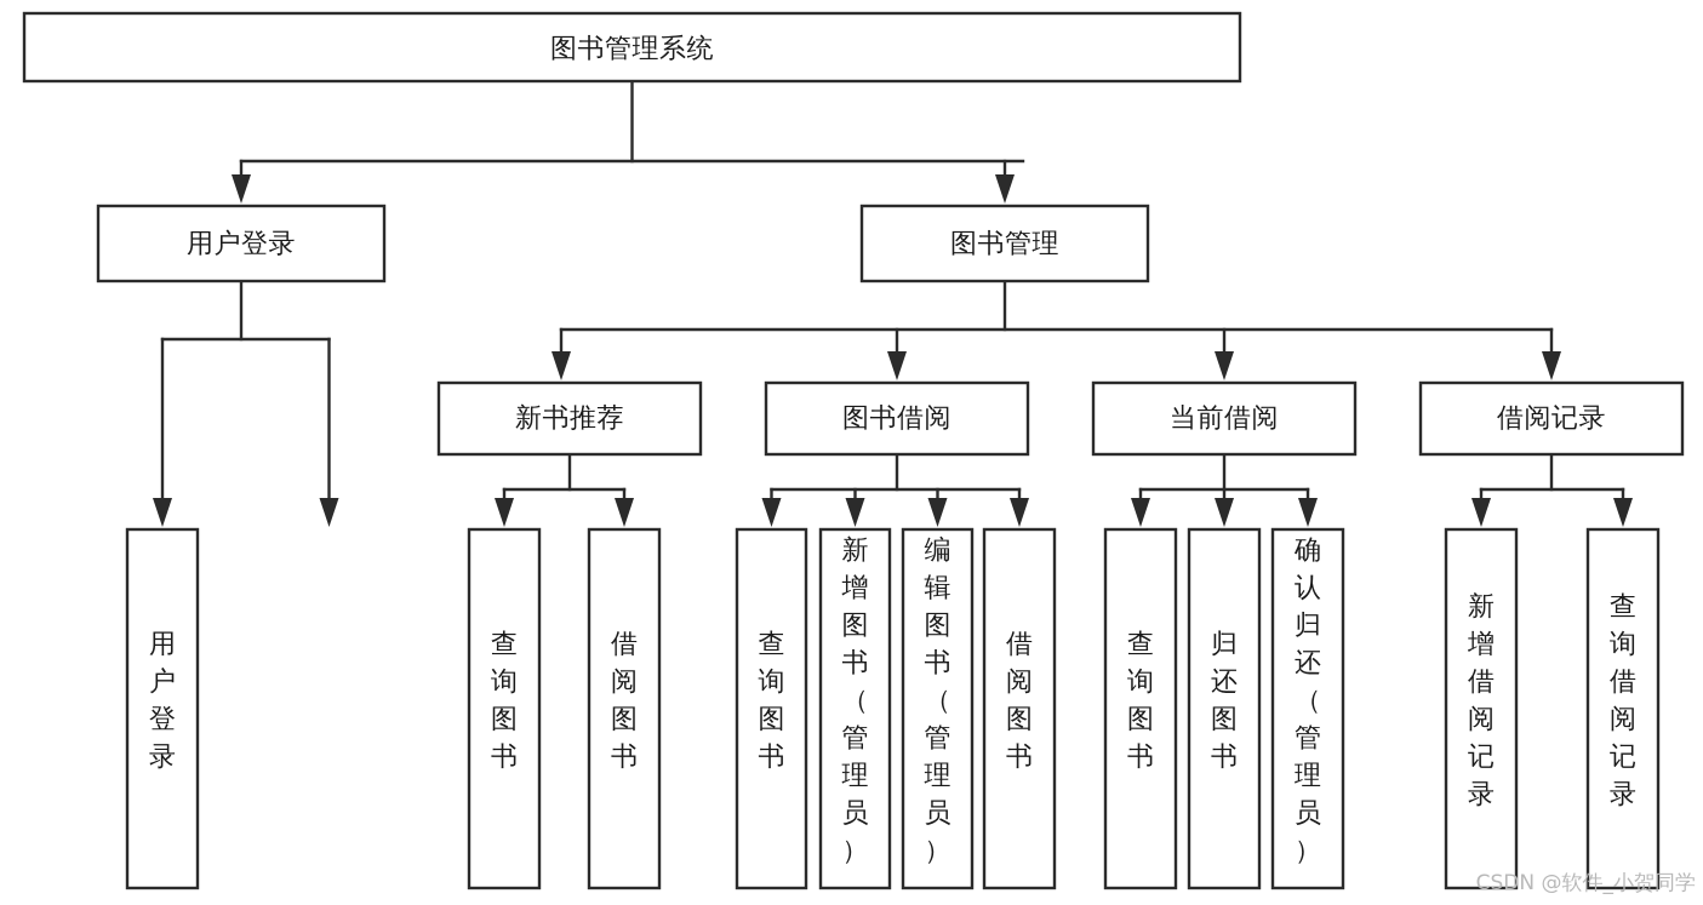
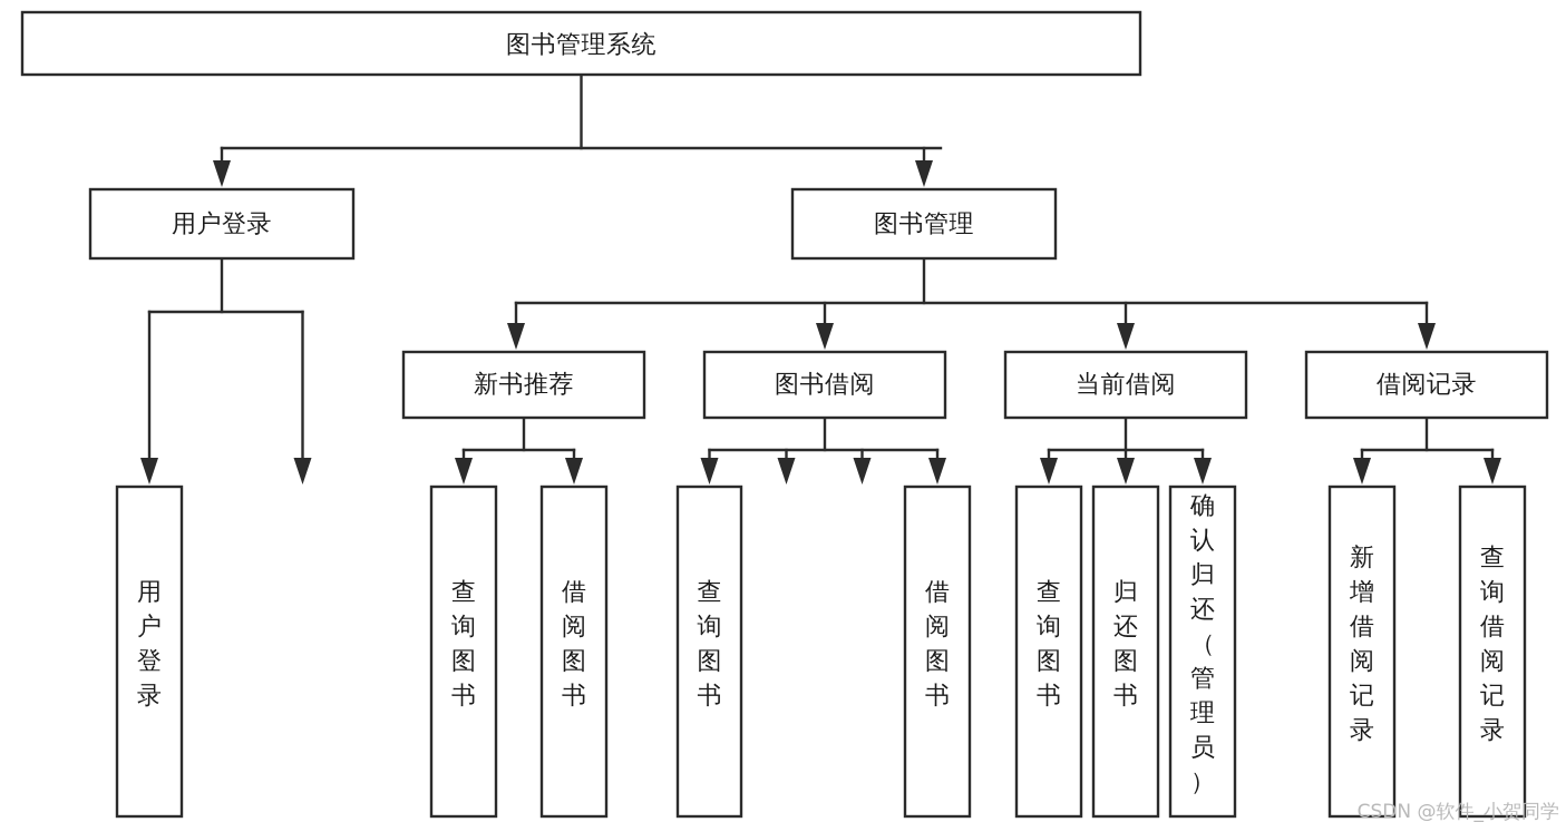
  图书管理系统
  用户登录
  图书管理
  新书推荐
  图书借阅
  当前借阅
  借阅记录
  用户登录
  查询图书
  借阅图书
  查询图书
- 新增图书（管理员）
- 编辑图书（管理员）
  借阅图书
  查询图书
  归还图书
  确认归还（管理员）
  新增借阅记录
  查询借阅记录
  CSDN @软件_小贺同学
